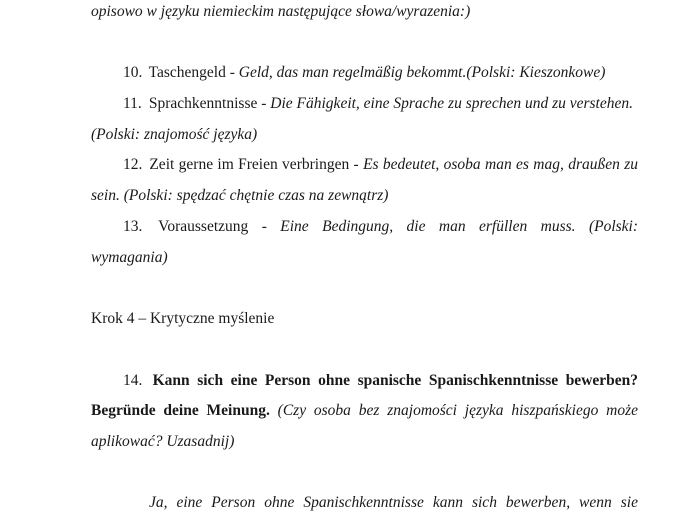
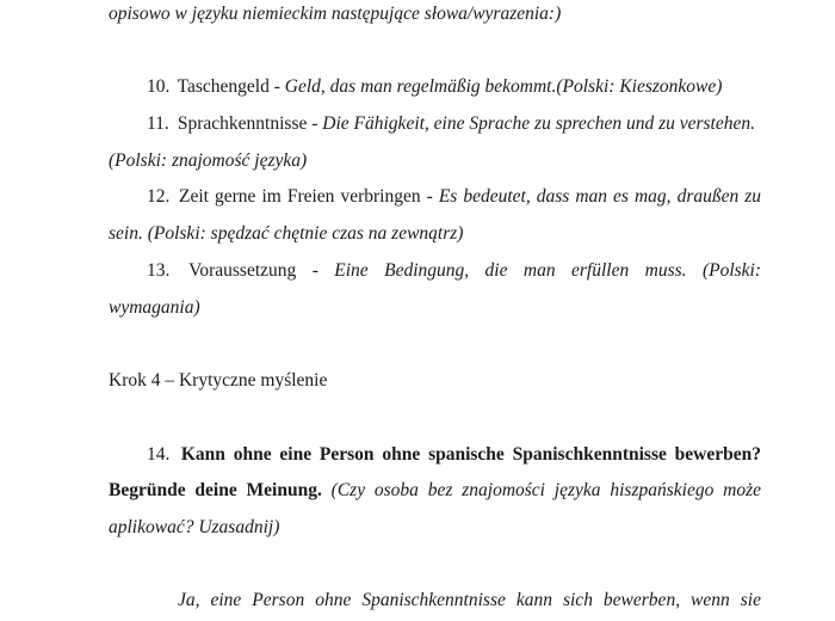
  opisowo w języku niemieckim następujące słowa/wyrazenia:)
  10. Taschengeld - Geld, das man regelmäßig bekommt.(Polski: Kieszonkowe)
  11. Sprachkenntnisse - Die Fähigkeit, eine Sprache zu sprechen und zu verstehen.
  (Polski: znajomość języka)
- 12. Zeit gerne im Freien verbringen - Es bedeutet, osoba man es mag, draußen zu
+ 12. Zeit gerne im Freien verbringen - Es bedeutet, dass man es mag, draußen zu
  sein. (Polski: spędzać chętnie czas na zewnątrz)
  13. Voraussetzung - Eine Bedingung, die man erfüllen muss. (Polski:
  wymagania)
  Krok 4 – Krytyczne myślenie
- 14. Kann sich eine Person ohne spanische Spanischkenntnisse bewerben?
+ 14. Kann ohne eine Person ohne spanische Spanischkenntnisse bewerben?
  Begründe deine Meinung. (Czy osoba bez znajomości języka hiszpańskiego może
  aplikować? Uzasadnij)
  Ja, eine Person ohne Spanischkenntnisse kann sich bewerben, wenn sie
